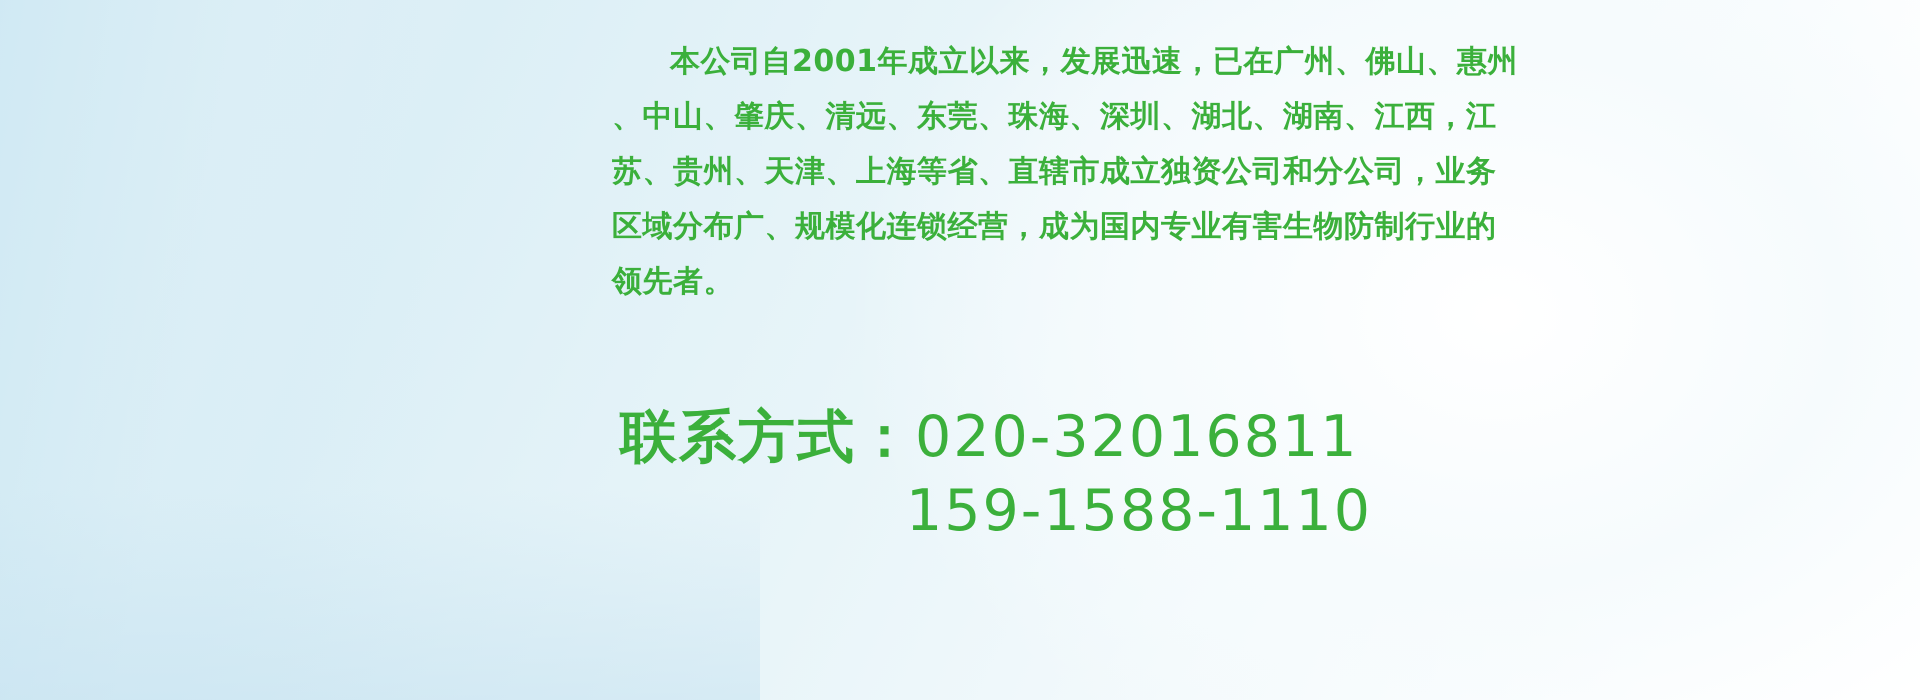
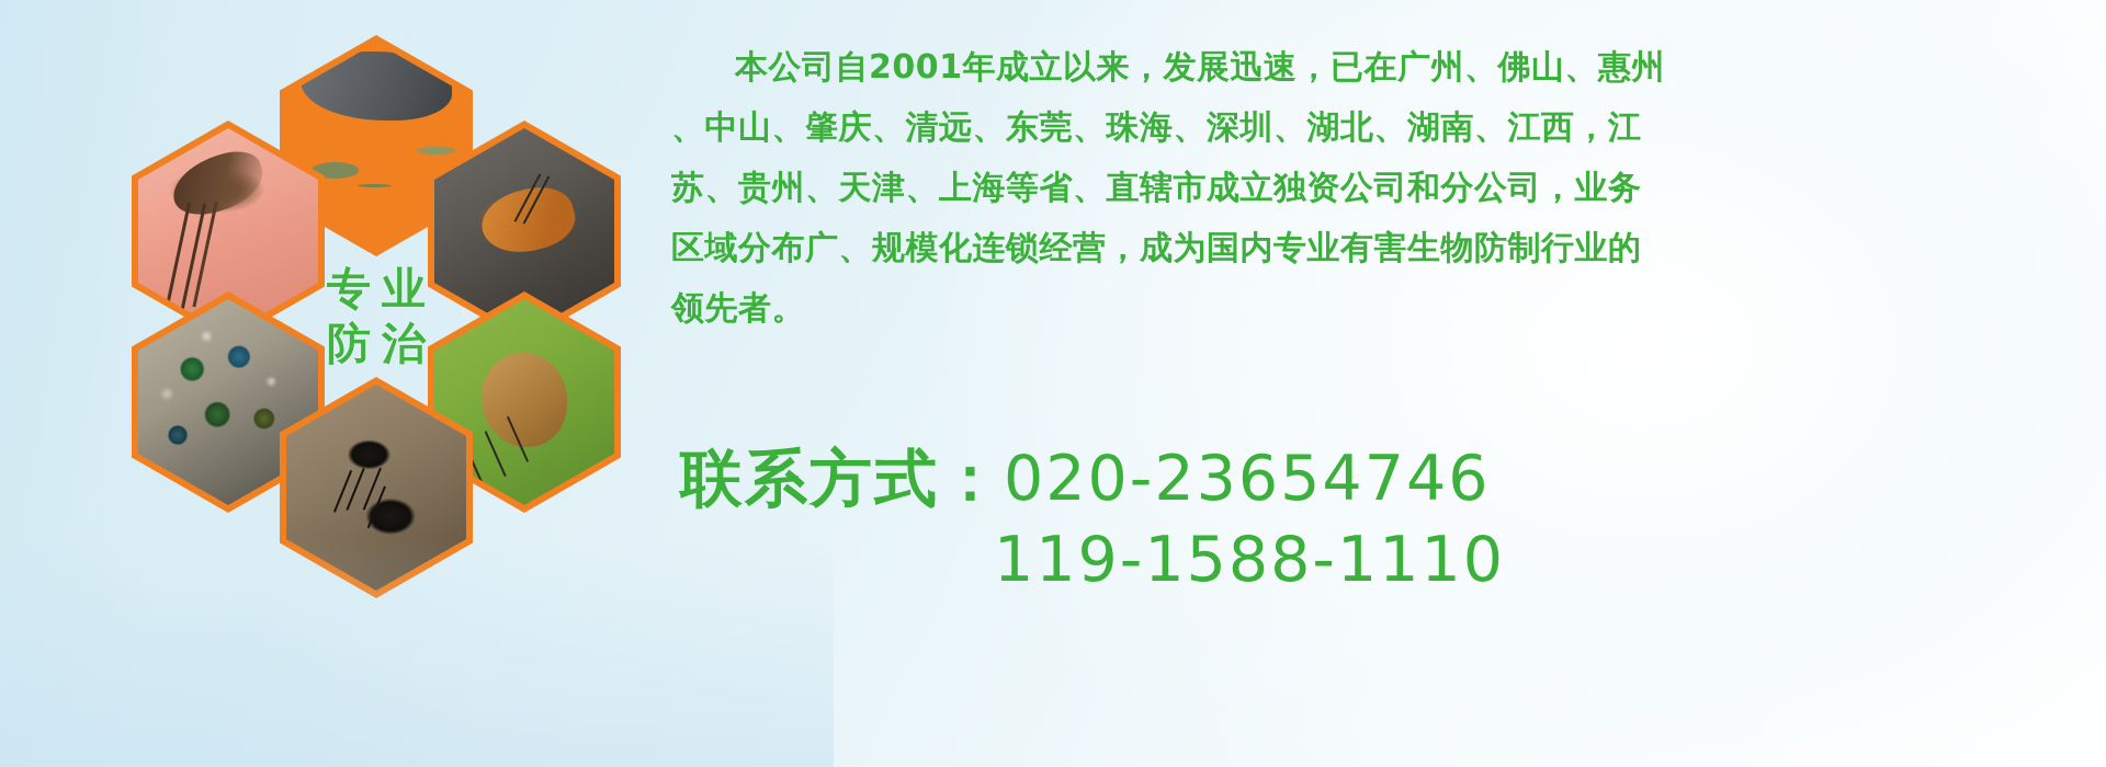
+ 专业
+ 防治
  本公司自2001年成立以来，发展迅速，已在广州、佛山、惠州
  、中山、肇庆、清远、东莞、珠海、深圳、湖北、湖南、江西，江
  苏、贵州、天津、上海等省、直辖市成立独资公司和分公司，业务
  区域分布广、规模化连锁经营，成为国内专业有害生物防制行业的
  领先者。
- 联系方式：020-32016811
+ 联系方式：020-23654746
- 159-1588-1110
+ 119-1588-1110
